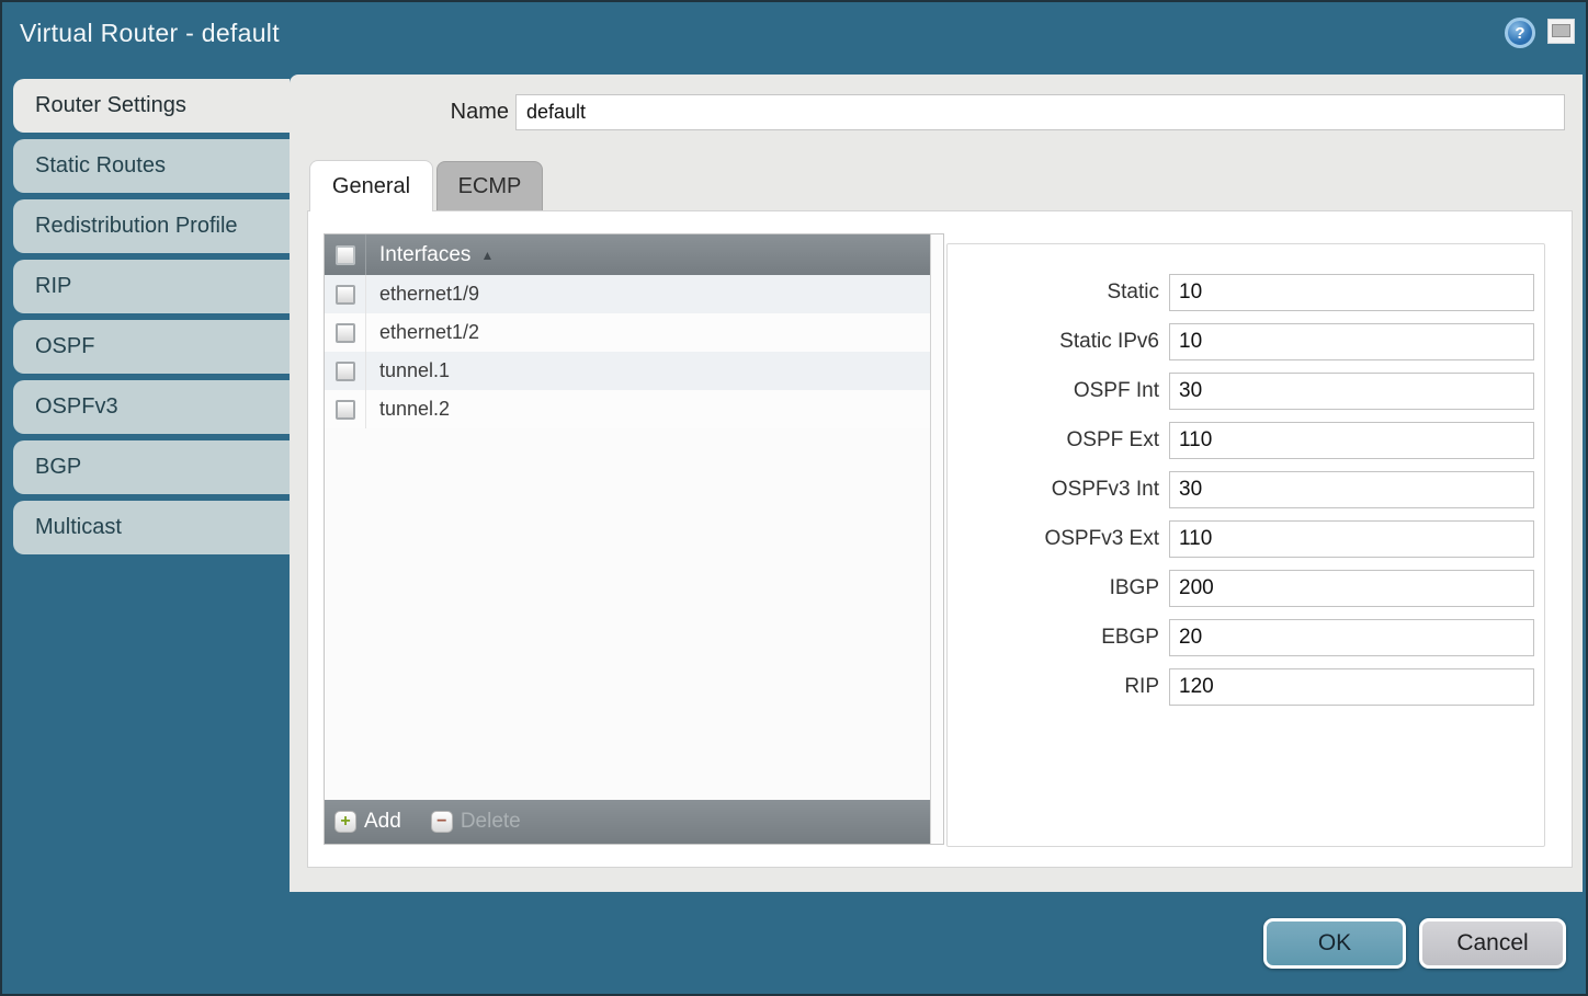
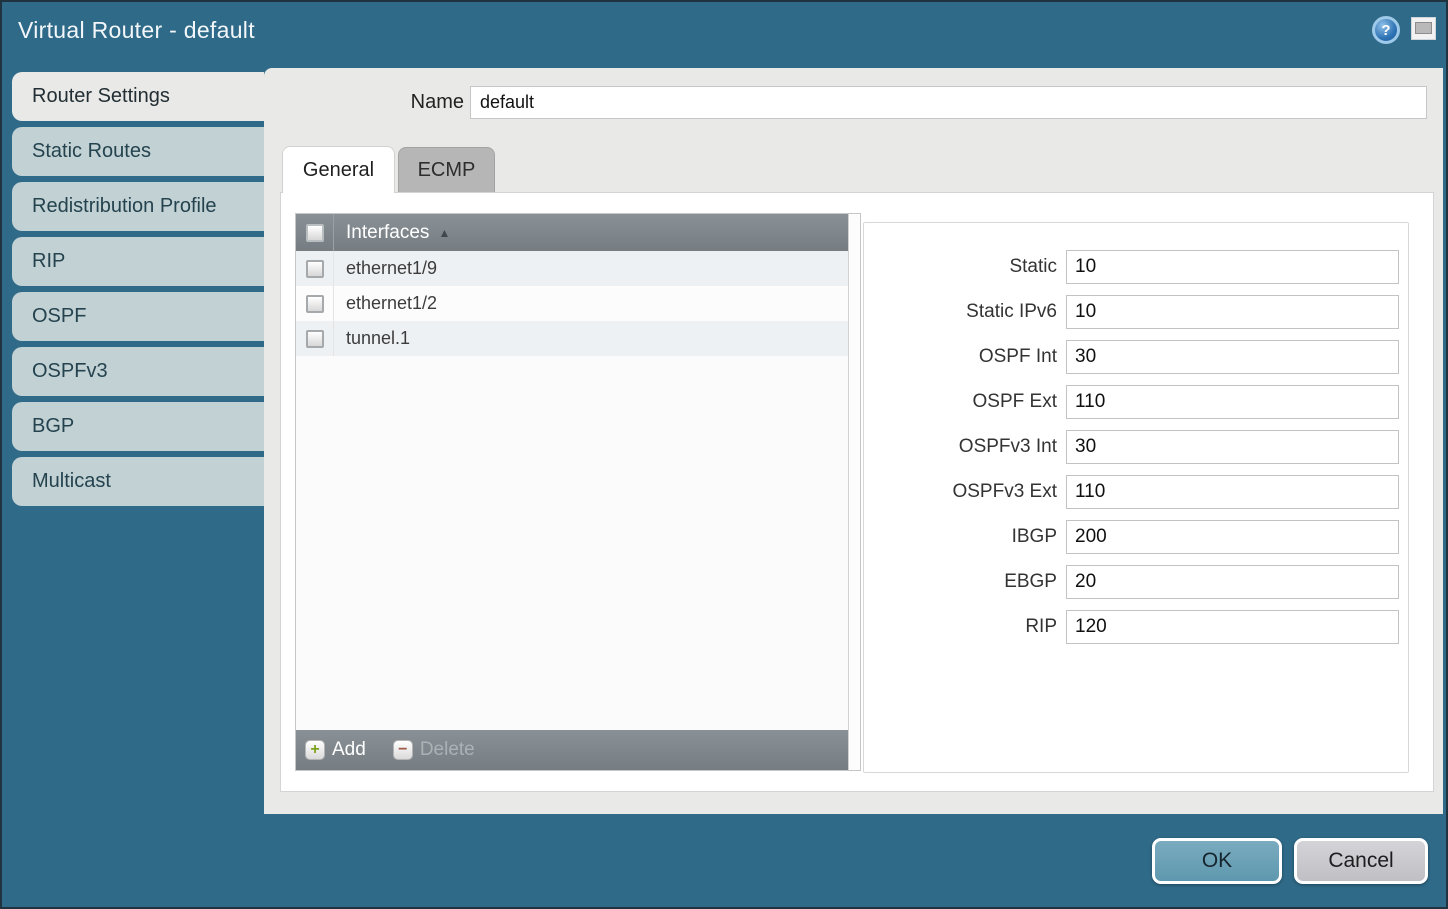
  Virtual Router - default
  ?
  Router Settings
  Static Routes
  Redistribution Profile
  RIP
  OSPF
  OSPFv3
  BGP
  Multicast
  Name
  default
  General
  ECMP
  Interfaces
  ▲
  ethernet1/9
  ethernet1/2
  tunnel.1
- tunnel.2
  +
  Add
  −
  Delete
  Static
  10
  Static IPv6
  10
  OSPF Int
  30
  OSPF Ext
  110
  OSPFv3 Int
  30
  OSPFv3 Ext
  110
  IBGP
  200
  EBGP
  20
  RIP
  120
  OK
  Cancel
